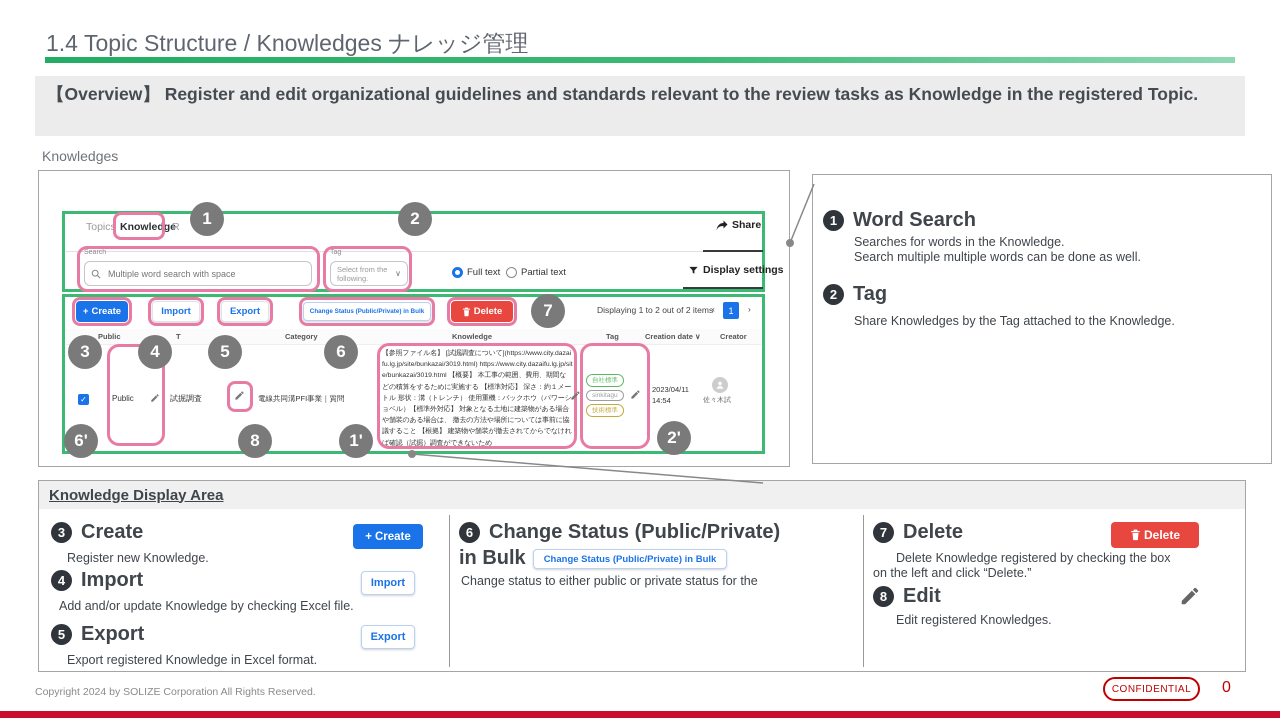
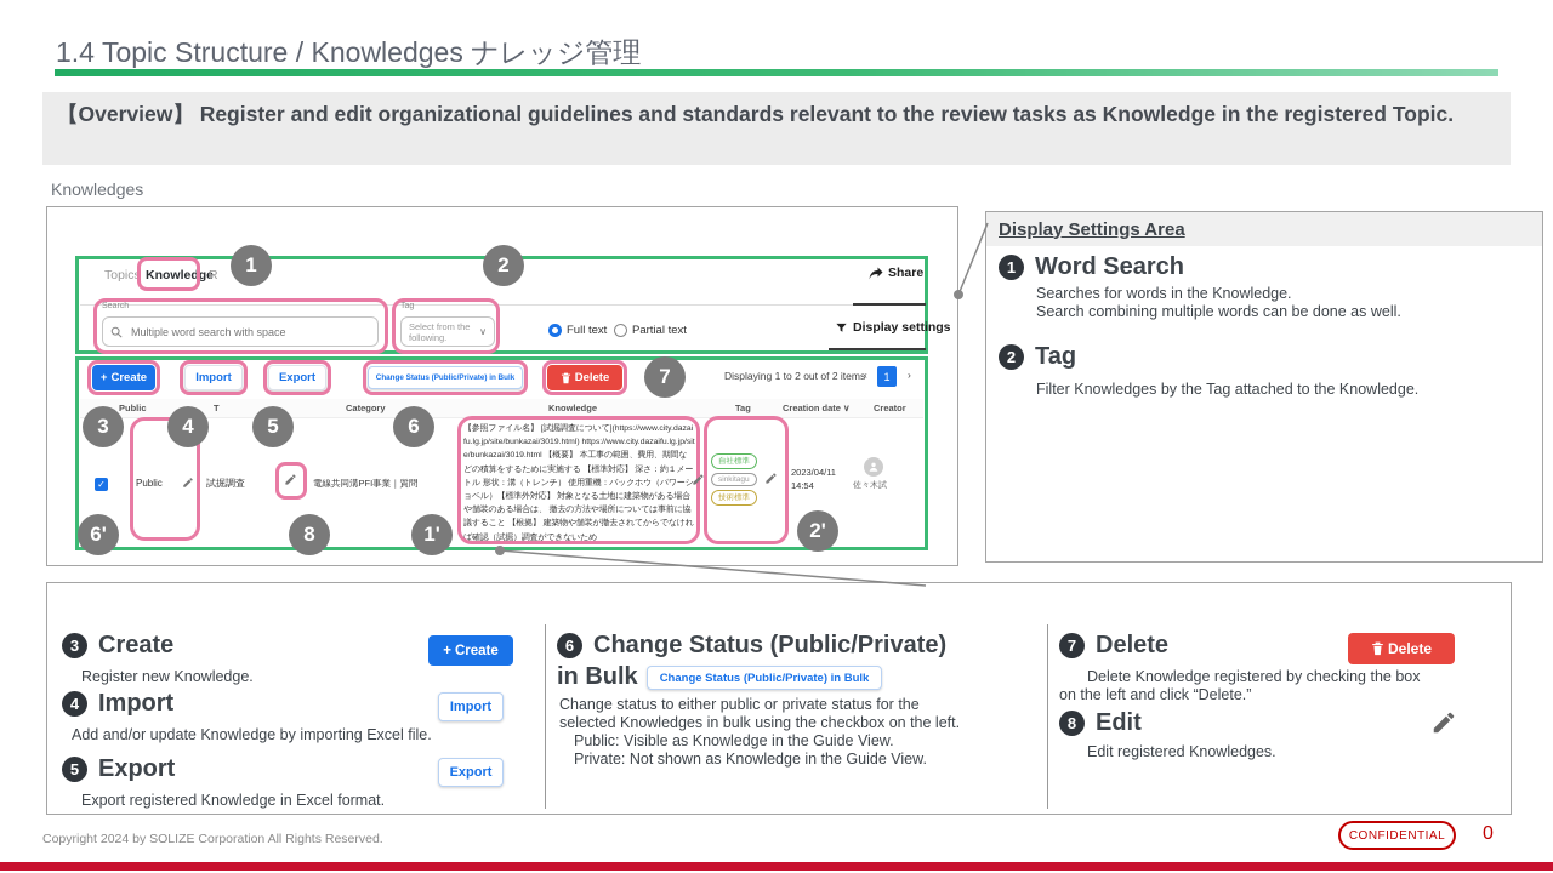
  1.4 Topic Structure / Knowledges ナレッジ管理
  【Overview】 Register and edit organizational guidelines and standards relevant to the review tasks as Knowledge in the registered Topic.
  Knowledges
  Topics
  Knowledge
  R
  Share
  Multiple word search with space
  Select from the following.
  ∨
  Full text
  Partial text
  Display settings
  +
  Create
  Import
  Export
  Delete
  Displaying 1 to 2 out of 2 items
  ‹
  1
  ›
  Public
  T
  Category
  Knowledge
  Tag
  Creation date ∨
  Creator
  ✓
  Public
  試掘調査
  電線共同溝PFI事業｜質問
  2023/04/11
  14:54
  1
  2
  3
  4
  5
  6
  7
  8
  6'
  1'
  2'
+ Display Settings Area
  1
  Word Search
  Searches for words in the Knowledge.
- Search multiple multiple words can be done as well.
+ Search combining multiple words can be done as well.
  2
  Tag
- Share Knowledges by the Tag attached to the Knowledge.
+ Filter Knowledges by the Tag attached to the Knowledge.
- Knowledge Display Area
  3
  Create
  +
  Create
  Register new Knowledge.
  4
  Import
  Import
- Add and/or update Knowledge by checking Excel file.
+ Add and/or update Knowledge by importing Excel file.
  5
  Export
  Export
  Export registered Knowledge in Excel format.
  6
  Change Status (Public/Private)
  in Bulk
  Change Status (Public/Private) in Bulk
  Change status to either public or private status for the
+ selected Knowledges in bulk using the checkbox on the left.
+ Public: Visible as Knowledge in the Guide View.
+ Private: Not shown as Knowledge in the Guide View.
  7
  Delete
  Delete
  Delete Knowledge registered by checking the box
  on the left and click “Delete.”
  8
  Edit
  Edit registered Knowledges.
  Copyright 2024 by SOLIZE Corporation All Rights Reserved.
  CONFIDENTIAL
  0
